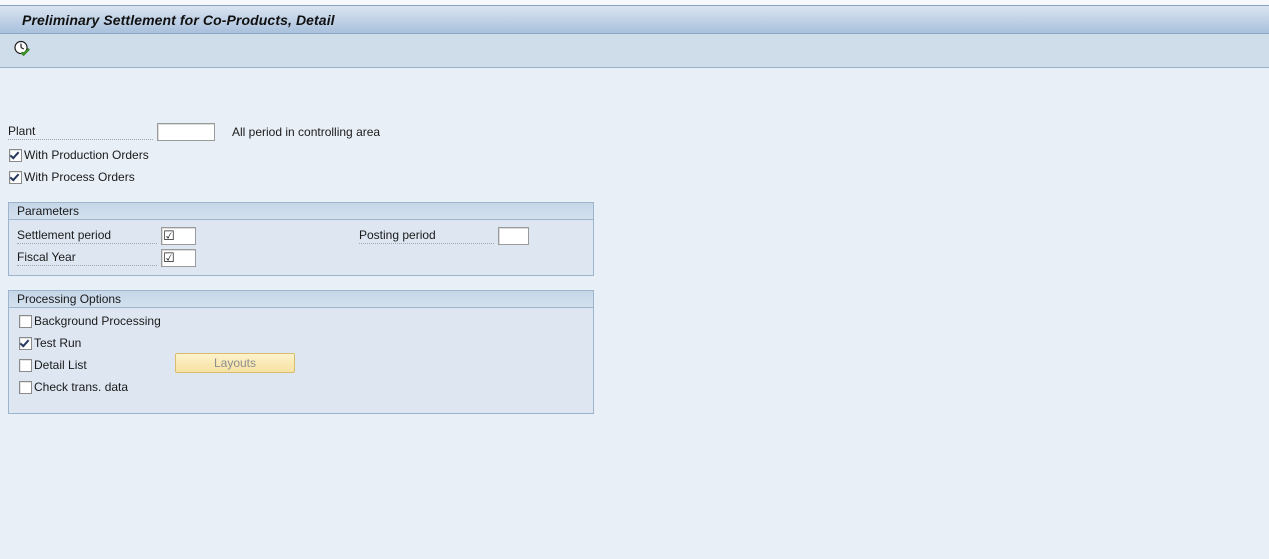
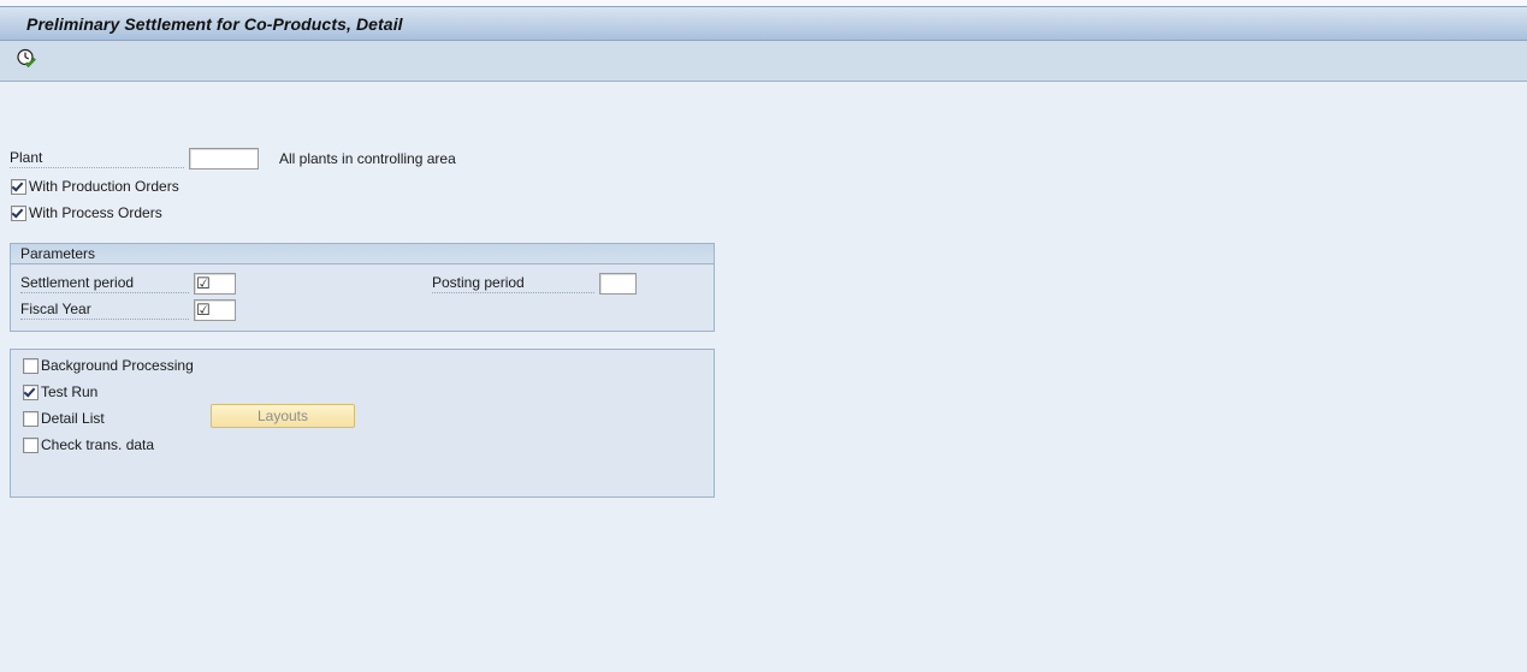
  Preliminary Settlement for Co-Products, Detail
  Plant
- All period in controlling area
+ All plants in controlling area
  With Production Orders
  With Process Orders
  Parameters
  Settlement period
  ☑
  Fiscal Year
  ☑
  Posting period
- Processing Options
  Background Processing
  Test Run
  Detail List
  Check trans. data
  Layouts
